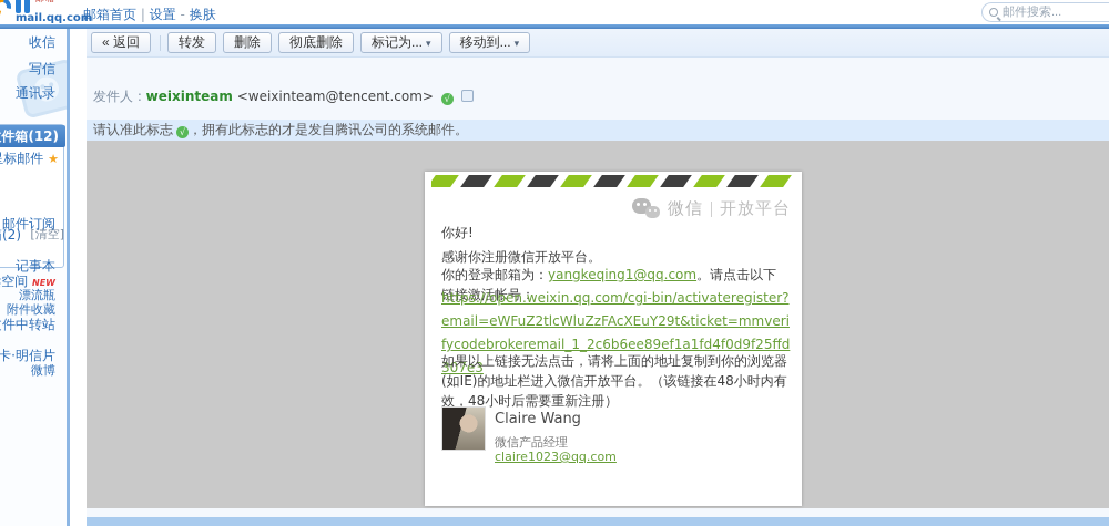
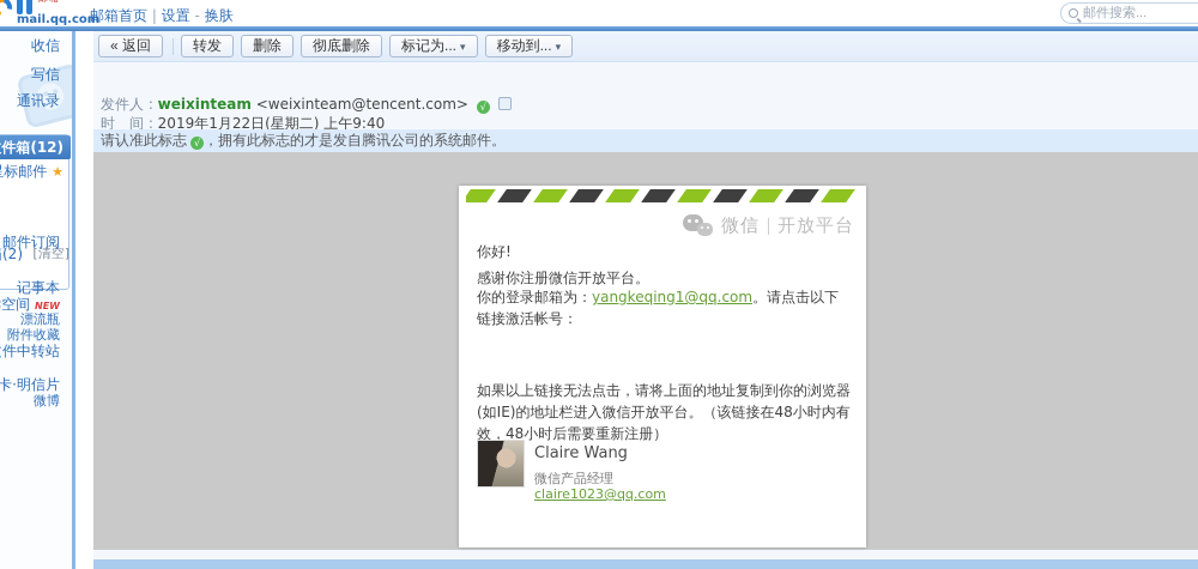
  mail.qq.com
  邮箱首页 | 设置 - 换肤
  邮件搜索...
  收信
  写信
  通讯录
  件箱(12)
  ★ 标邮件
  [清空]
  邮件订阅
  记事本
  空间 NEW
  漂流瓶
  附件收藏
  件中转站
  卡·明信片
  微博
  « 返回
  转发
  删除
  彻底删除
  标记为... ▾
  移动到... ▾
  发件人 : weixinteam <weixinteam@tencent.com> √
+ 时 间 : 2019年1月22日(星期二) 上午9:40
  请认准此标志 √ ，拥有此标志的才是发自腾讯公司的系统邮件。
  微信
  开放平台
  你好!
  感谢你注册微信开放平台。
  你的登录邮箱为：yangkeqing1@qq.com。请点击以下链接激活帐号：
- https://open.weixin.qq.com/cgi-bin/activateregister?email=eWFuZ2tlcWluZzFAcXEuY29t&ticket=mmverifycodebrokeremail_1_2c6b6ee89ef1a1fd4f0d9f25ffd307e3
  如果以上链接无法点击，请将上面的地址复制到你的浏览器(如IE)的地址栏进入微信开放平台。（该链接在48小时内有效，48小时后需要重新注册）
  Claire Wang
  微信产品经理
  claire1023@qq.com
